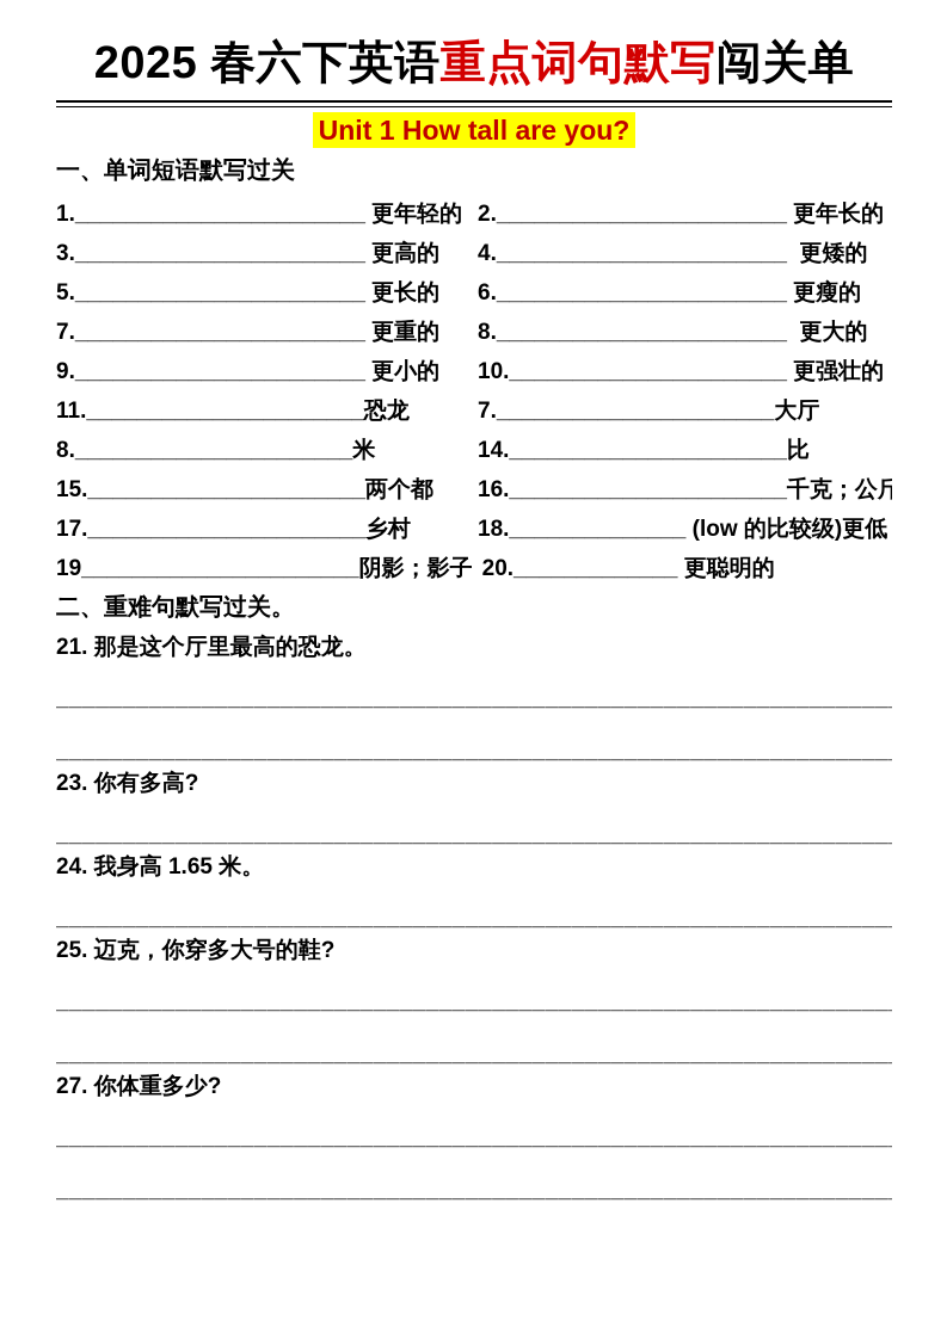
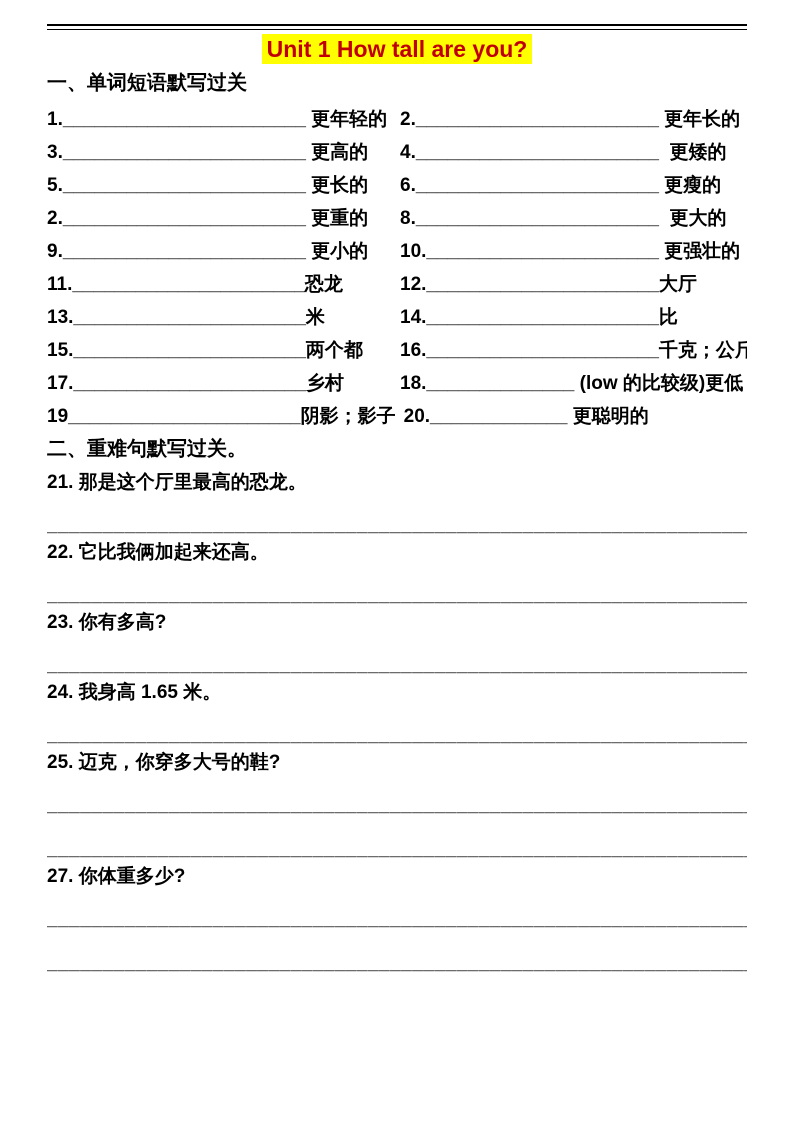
- 2025 春六下英语重点词句默写闯关单
  Unit 1 How tall are you?
  一、单词短语默写过关
  1._______________________ 更年轻的
  2._______________________ 更年长的
  3._______________________ 更高的
  4._______________________ 更矮的
  5._______________________ 更长的
  6._______________________ 更瘦的
- 7._______________________ 更重的
+ 2._______________________ 更重的
  8._______________________ 更大的
  9._______________________ 更小的
  10.______________________ 更强壮的
  11.______________________恐龙
- 7.______________________大厅
+ 12.______________________大厅
- 8.______________________米
+ 13.______________________米
  14.______________________比
  15.______________________两个都
  16.______________________千克；公斤
  17.______________________乡村
  18.______________ (low 的比较级)更低
  19______________________阴影；影子
  20._____________ 更聪明的
  二、重难句默写过关。
  21. 那是这个厅里最高的恐龙。
  _______________________________________________________________
+ 22. 它比我俩加起来还高。
  _______________________________________________________________
  23. 你有多高?
  _______________________________________________________________
  24. 我身高 1.65 米。
  _______________________________________________________________
  25. 迈克，你穿多大号的鞋?
  _______________________________________________________________
  _______________________________________________________________
  27. 你体重多少?
  _______________________________________________________________
  _______________________________________________________________
